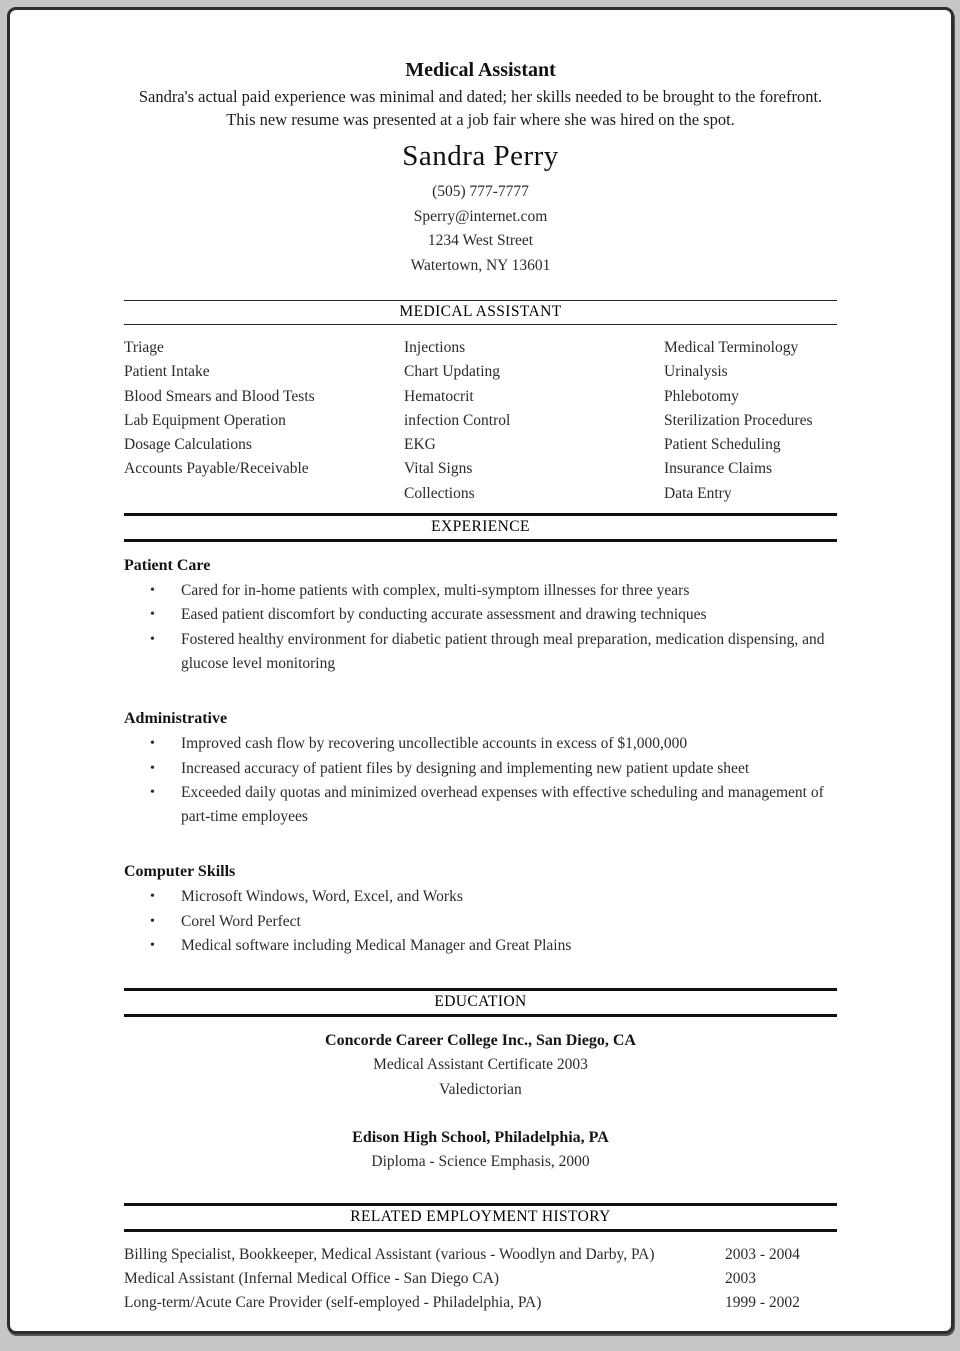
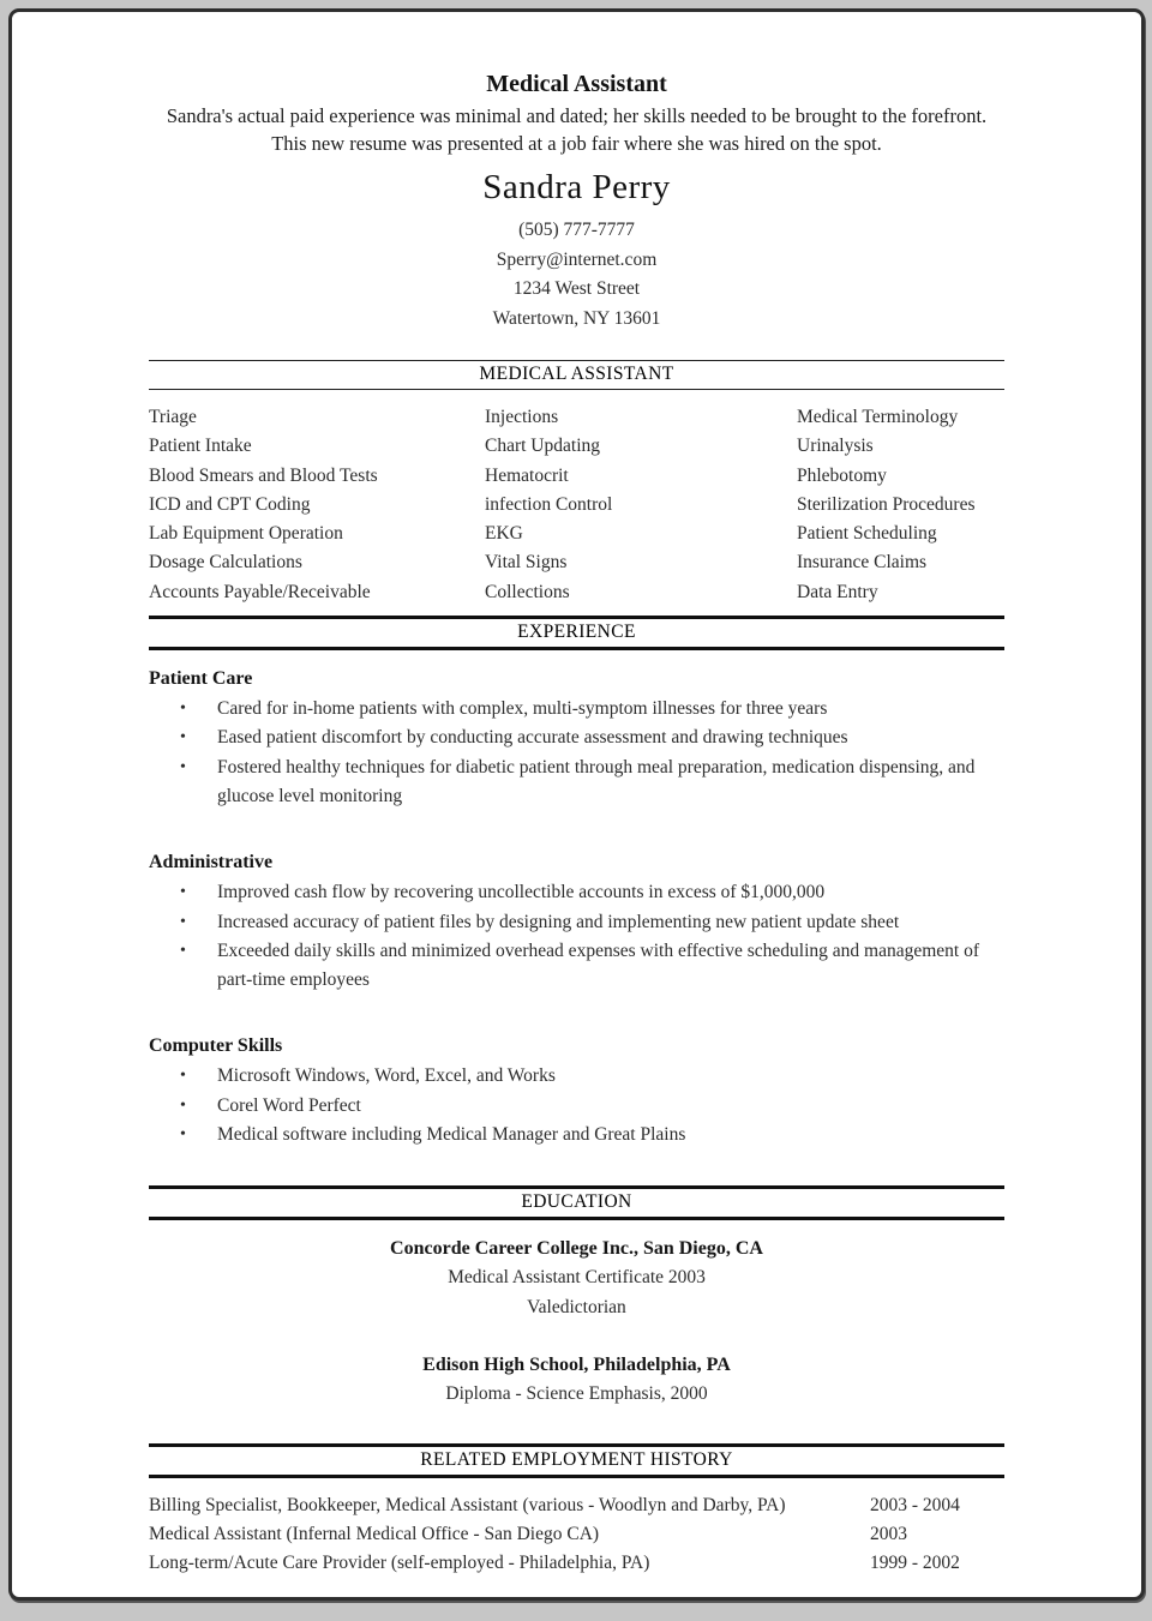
  Medical Assistant
  Sandra's actual paid experience was minimal and dated; her skills needed to be brought to the forefront. This new resume was presented at a job fair where she was hired on the spot.
  Sandra Perry
  (505) 777-7777
  Sperry@internet.com
  1234 West Street
  Watertown, NY 13601
  MEDICAL ASSISTANT
  Triage
  Patient Intake
  Blood Smears and Blood Tests
+ ICD and CPT Coding
  Lab Equipment Operation
  Dosage Calculations
  Accounts Payable/Receivable
  Injections
  Chart Updating
  Hematocrit
  infection Control
  EKG
  Vital Signs
  Collections
  Medical Terminology
  Urinalysis
  Phlebotomy
  Sterilization Procedures
  Patient Scheduling
  Insurance Claims
  Data Entry
  EXPERIENCE
  Patient Care
  •
  Cared for in-home patients with complex, multi-symptom illnesses for three years
  •
  Eased patient discomfort by conducting accurate assessment and drawing techniques
  •
- Fostered healthy environment for diabetic patient through meal preparation, medication dispensing, and glucose level monitoring
+ Fostered healthy techniques for diabetic patient through meal preparation, medication dispensing, and glucose level monitoring
  Administrative
  •
  Improved cash flow by recovering uncollectible accounts in excess of $1,000,000
  •
  Increased accuracy of patient files by designing and implementing new patient update sheet
  •
- Exceeded daily quotas and minimized overhead expenses with effective scheduling and management of part-time employees
+ Exceeded daily skills and minimized overhead expenses with effective scheduling and management of part-time employees
  Computer Skills
  •
  Microsoft Windows, Word, Excel, and Works
  •
  Corel Word Perfect
  •
  Medical software including Medical Manager and Great Plains
  EDUCATION
  Concorde Career College Inc., San Diego, CA
  Medical Assistant Certificate 2003
  Valedictorian
  Edison High School, Philadelphia, PA
  Diploma - Science Emphasis, 2000
  RELATED EMPLOYMENT HISTORY
  Billing Specialist, Bookkeeper, Medical Assistant (various - Woodlyn and Darby, PA)
  2003 - 2004
  Medical Assistant (Infernal Medical Office - San Diego CA)
  2003
  Long-term/Acute Care Provider (self-employed - Philadelphia, PA)
  1999 - 2002
